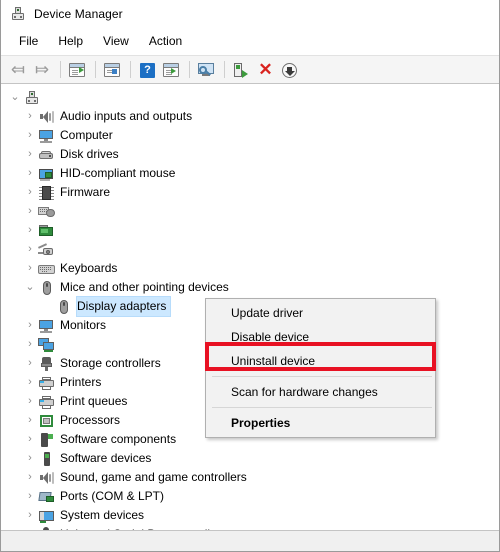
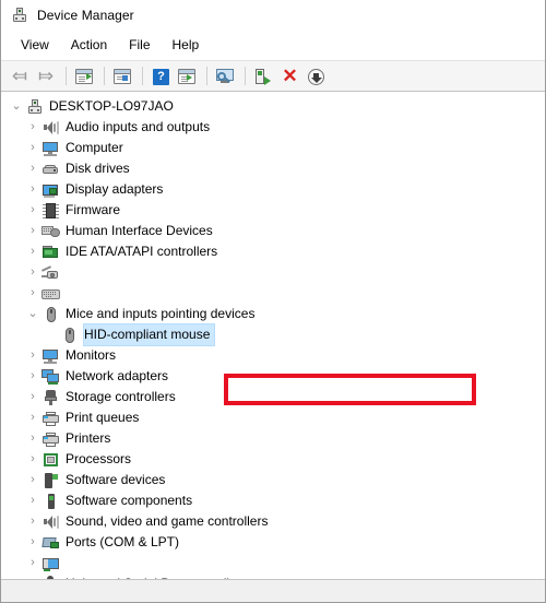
  Device Manager
- File
+ View
- Help
+ Action
- View
+ File
- Action
+ Help
  ⤆
  ⤇
  ?
  ✕
  ⌄
+ DESKTOP-LO97JAO
  ›
  Audio inputs and outputs
  ›
  Computer
  ›
  Disk drives
  ›
- HID-compliant mouse
+ Display adapters
  ›
  Firmware
  ›
+ Human Interface Devices
  ›
+ IDE ATA/ATAPI controllers
  ›
  ›
- Keyboards
  ⌄
- Mice and other pointing devices
+ Mice and inputs pointing devices
- Display adapters
+ HID-compliant mouse
  ›
  Monitors
  ›
+ Network adapters
  ›
  Storage controllers
  ›
- Printers
+ Print queues
  ›
- Print queues
+ Printers
  ›
  Processors
  ›
- Software components
+ Software devices
  ›
- Software devices
+ Software components
  ›
- Sound, game and game controllers
+ Sound, video and game controllers
  ›
  Ports (COM & LPT)
  ›
- System devices
- Update driver
- Disable device
- Uninstall device
- Scan for hardware changes
- Properties
